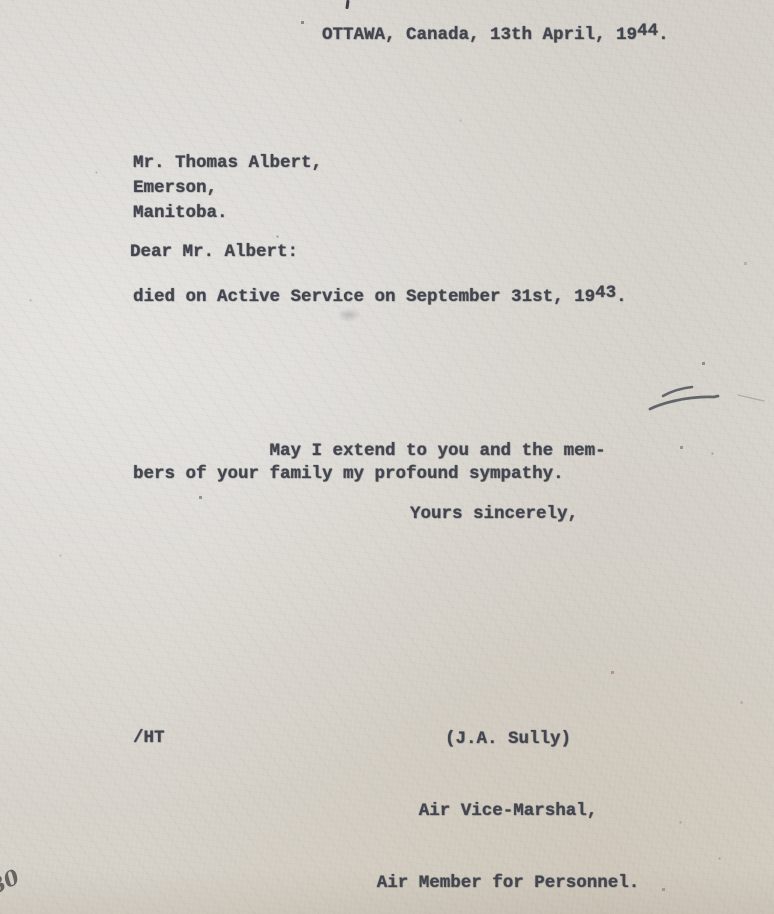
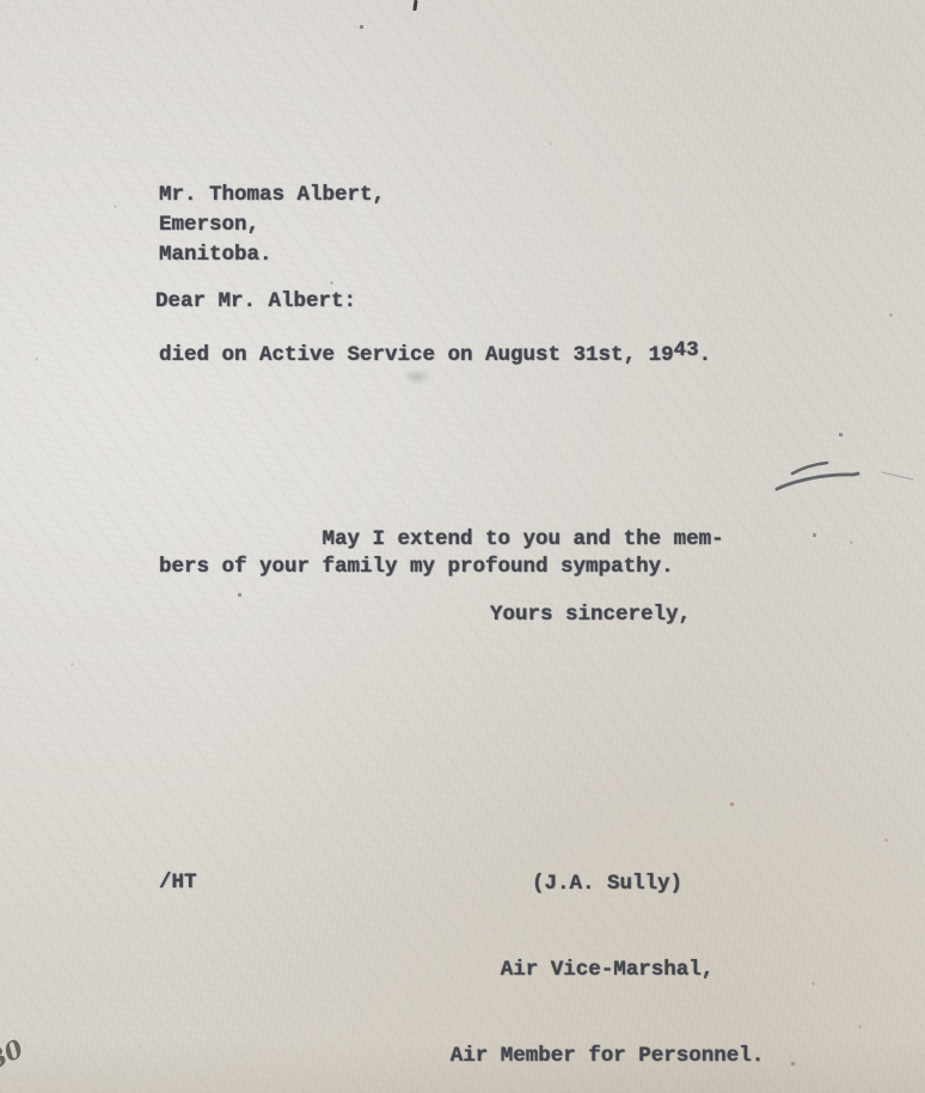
- OTTAWA, Canada, 13th April, 1944.
  Mr. Thomas Albert,
  Emerson,
  Manitoba.
  Dear Mr. Albert:
- died on Active Service on September 31st, 1943.
+ died on Active Service on August 31st, 1943.
  May I extend to you and the mem-
  bers of your family my profound sympathy.
  Yours sincerely,
  (J.A. Sully)
  Air Vice-Marshal,
  Air Member for Personnel.
  /HT
